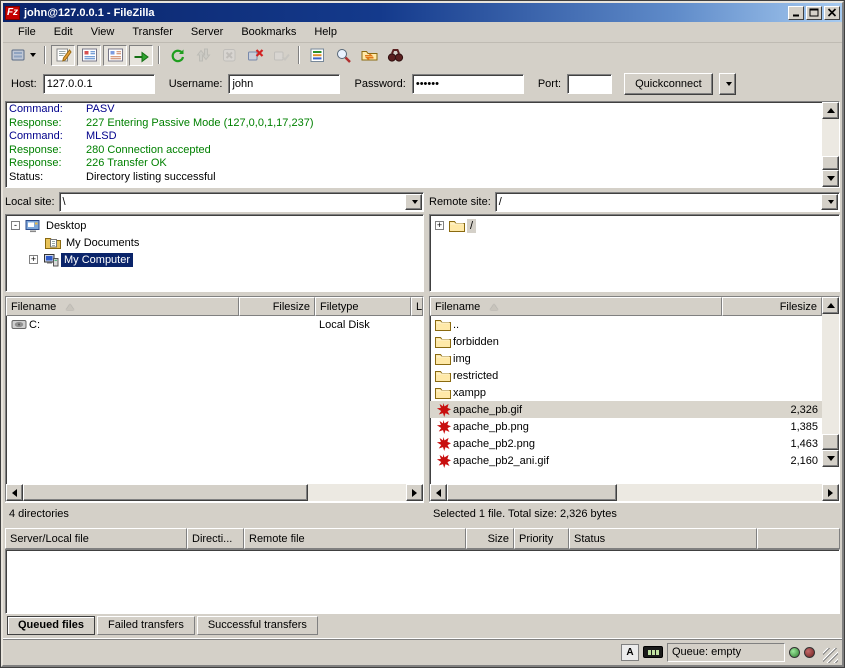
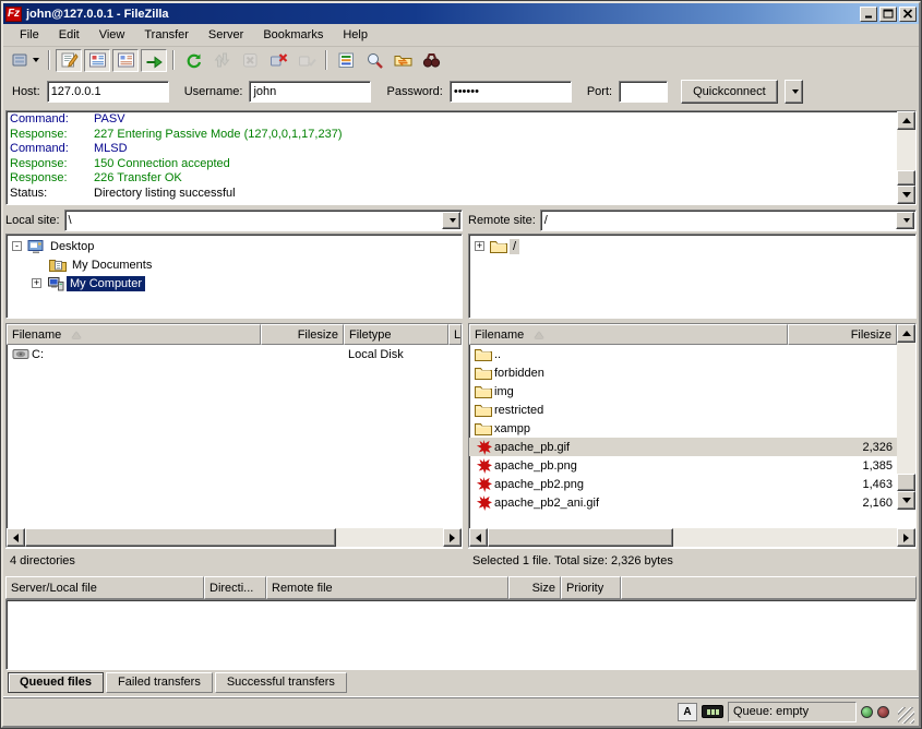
  Fz
  john@127.0.0.1 - FileZilla
  File
  Edit
  View
  Transfer
  Server
  Bookmarks
  Help
  Host:
  127.0.0.1
  Username:
  john
  Password:
  ••••••
  Port:
  Quickconnect
  Command:
  PASV
  Response:
  227 Entering Passive Mode (127,0,0,1,17,237)
  Command:
  MLSD
  Response:
- 280 Connection accepted
+ 150 Connection accepted
  Response:
  226 Transfer OK
  Status:
  Directory listing successful
  Local site:
  \
  -
  Desktop
  My Documents
  +
  My Computer
  Filename
  Filesize
  Filetype
  L
  C:
  Local Disk
  4 directories
  Remote site:
  /
  +
  /
  Filename
  Filesize
  ..
  forbidden
  img
  restricted
  xampp
  apache_pb.gif
  2,326
  apache_pb.png
  1,385
  apache_pb2.png
  1,463
  apache_pb2_ani.gif
  2,160
  Selected 1 file. Total size: 2,326 bytes
  Server/Local file
  Directi...
  Remote file
  Size
  Priority
- Status
  Queued files
  Failed transfers
  Successful transfers
  A
  Queue: empty
